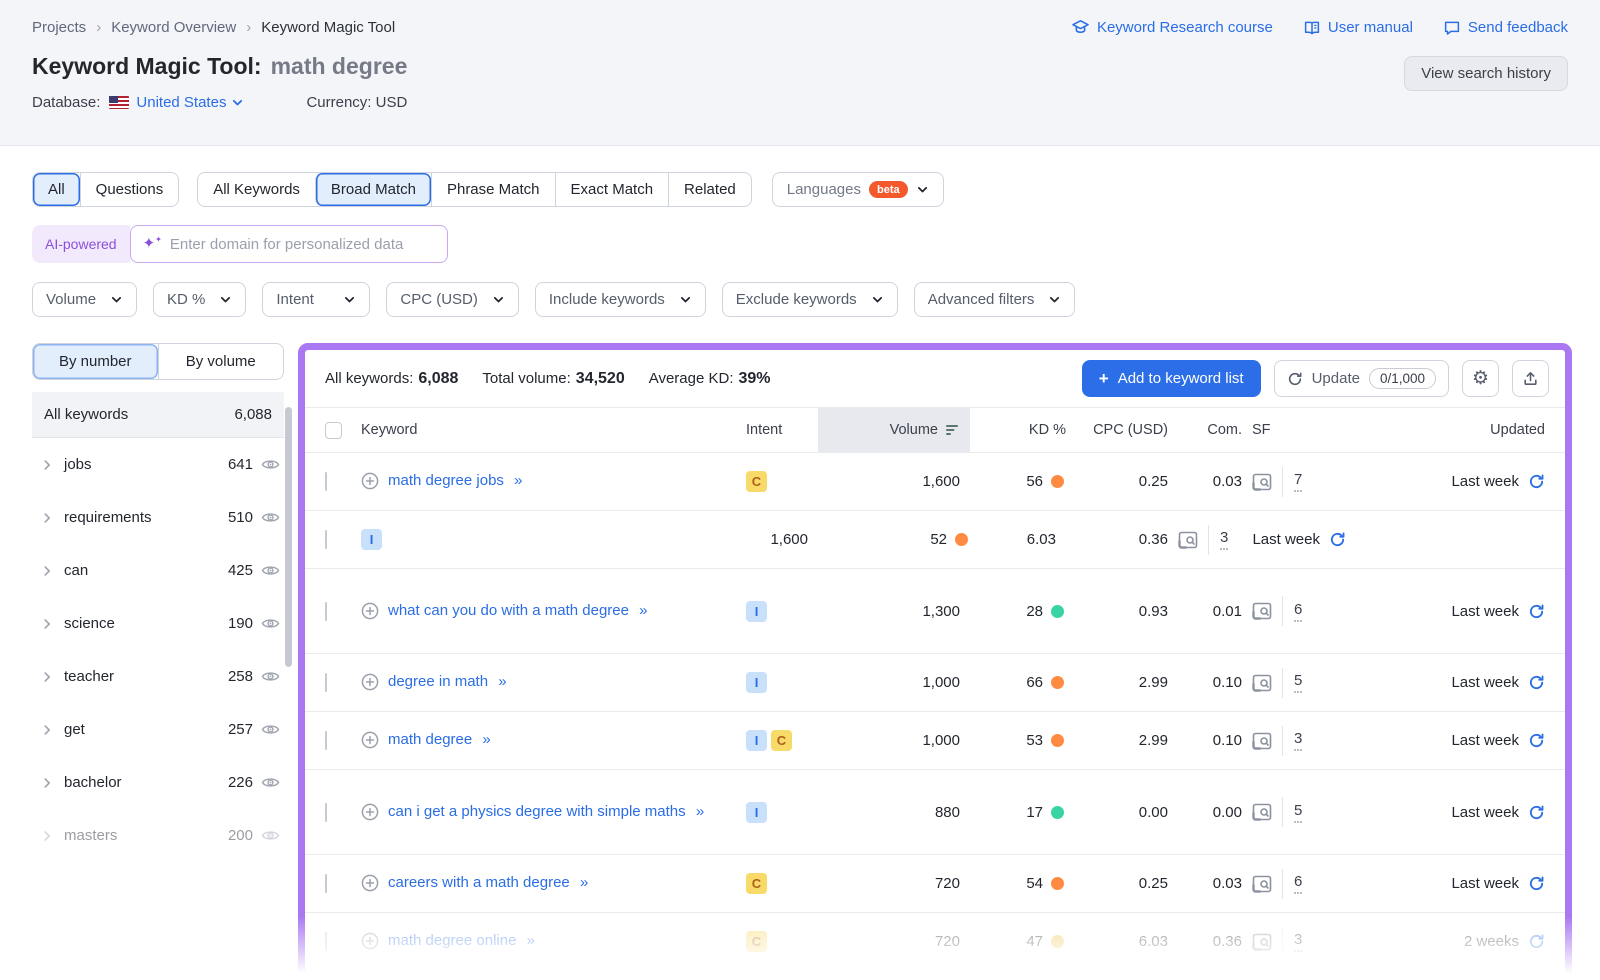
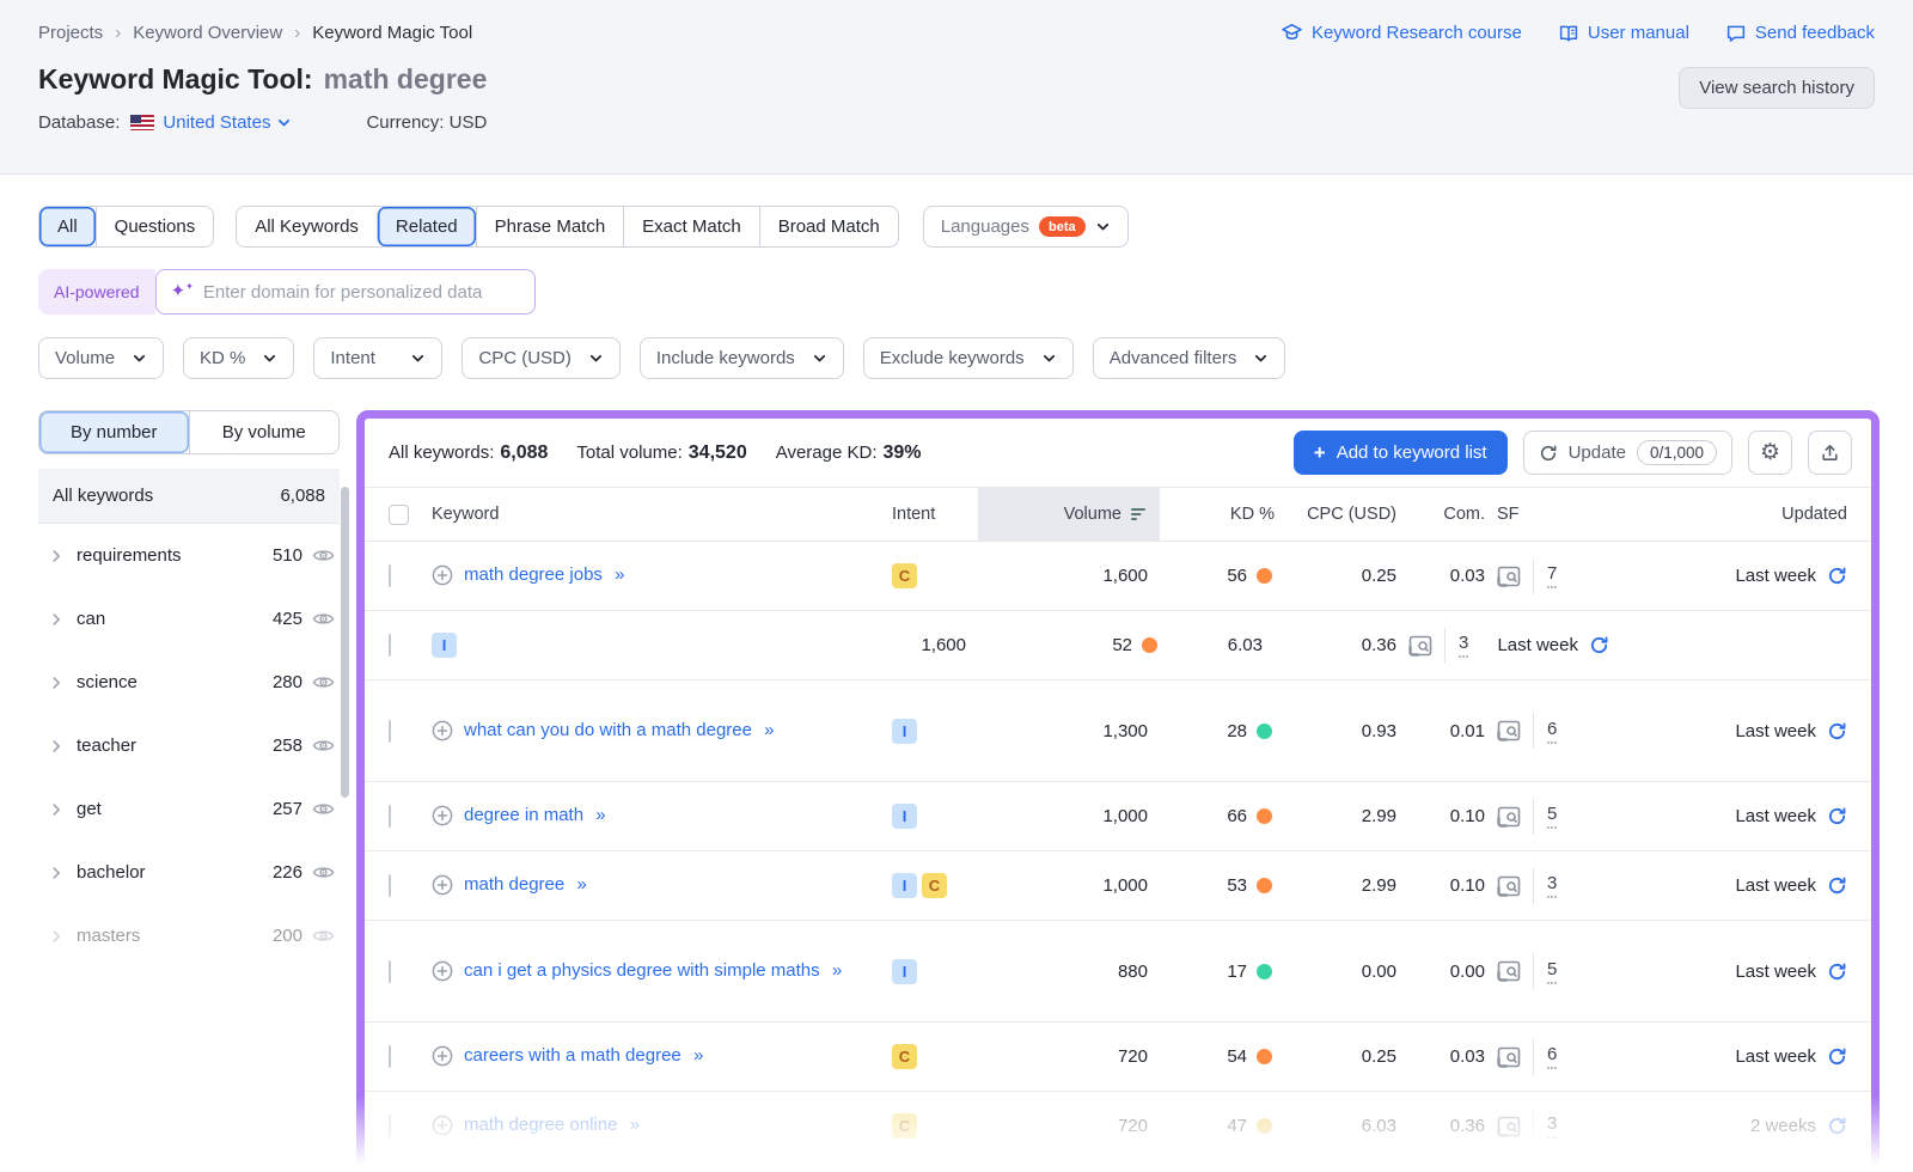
  Projects
  ›
  Keyword Overview
  ›
  Keyword Magic Tool
  Keyword Research course
  User manual
  Send feedback
  Keyword Magic Tool:
  math degree
  View search history
  Database:
  United States
  Currency: USD
  All
  Questions
  All Keywords
- Broad Match
+ Related
  Phrase Match
  Exact Match
- Related
+ Broad Match
  Languages
  beta
  AI-powered
  ✦✦
  Enter domain for personalized data
  Volume
  KD %
  Intent
  CPC (USD)
  Include keywords
  Exclude keywords
  Advanced filters
  By number
  By volume
  All keywords
  6,088
- jobs
- 641
  requirements
  510
  can
  425
  science
- 190
+ 280
  teacher
  258
  get
  257
  bachelor
  226
  masters
  200
  All keywords: 6,088
  Total volume: 34,520
  Average KD: 39%
  +
  Add to keyword list
  Update
  0/1,000
  ⚙
  Keyword
  Intent
  Volume
  KD %
  CPC (USD)
  Com.
  SF
  Updated
  math degree jobs »
  C
  1,600
  56
  0.25
  0.03
  7
  Last week
  I
  1,600
  52
  6.03
  0.36
  3
  Last week
  what can you do with a math degree »
  I
  1,300
  28
  0.93
  0.01
  6
  Last week
  degree in math »
  I
  1,000
  66
  2.99
  0.10
  5
  Last week
  math degree »
  I
  C
  1,000
  53
  2.99
  0.10
  3
  Last week
  can i get a physics degree with simple maths »
  I
  880
  17
  0.00
  0.00
  5
  Last week
  careers with a math degree »
  C
  720
  54
  0.25
  0.03
  6
  Last week
